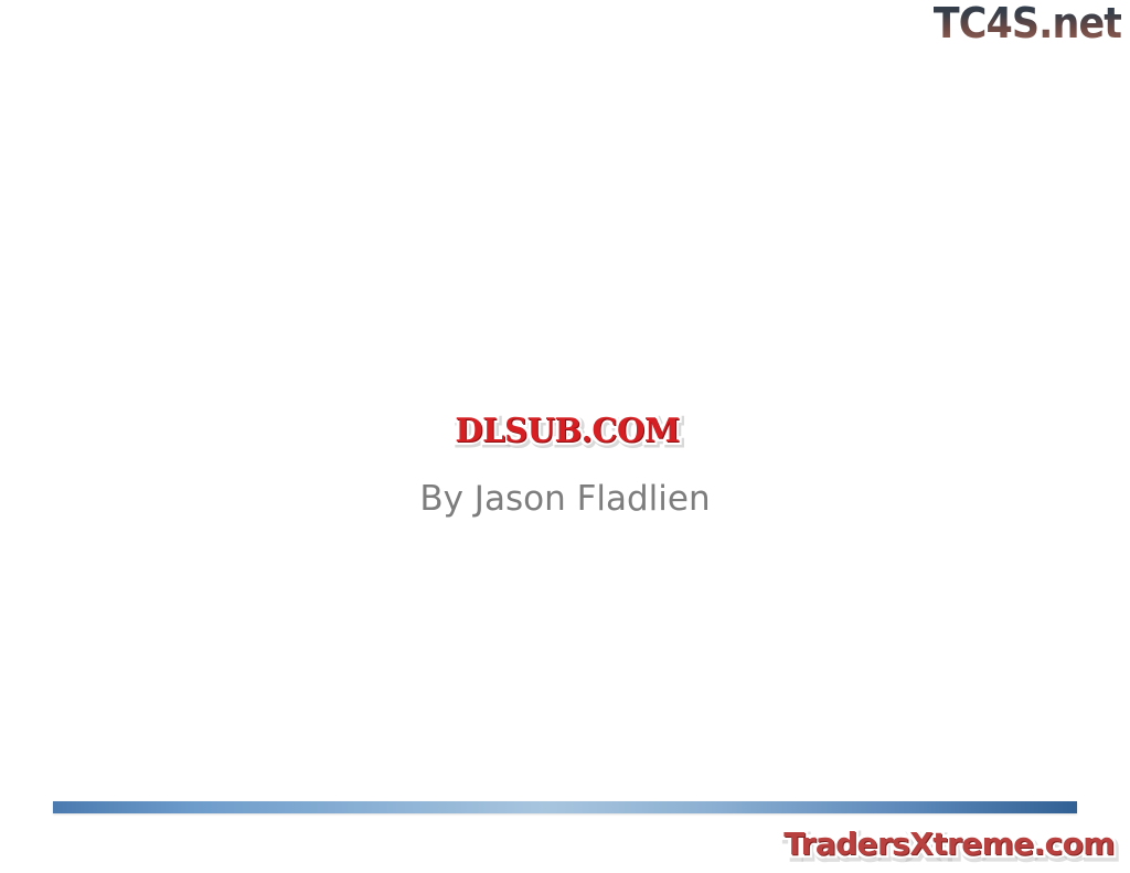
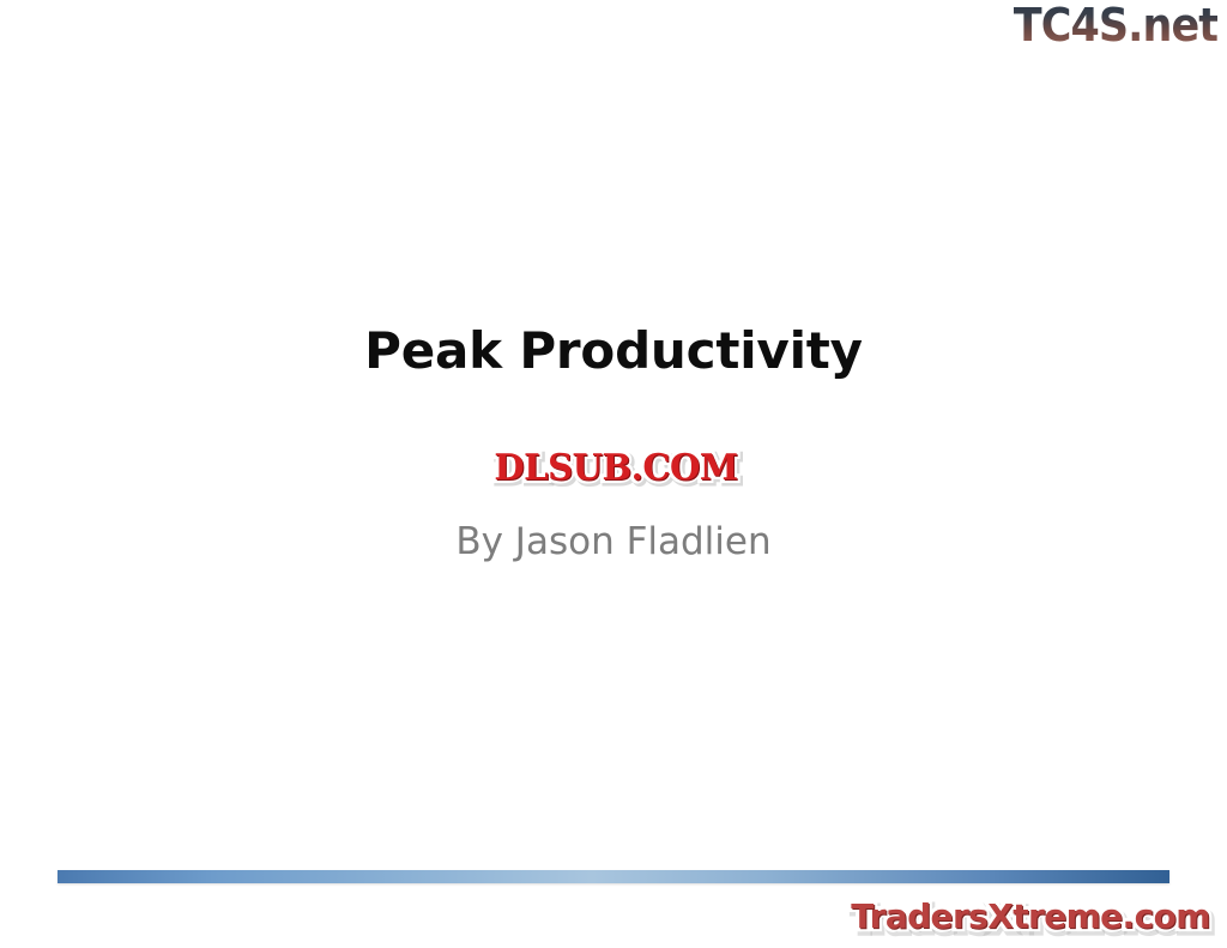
+ Peak Productivity
  DLSUB.COM
  By Jason Fladlien
  TC4S.net
  TradersXtreme.com
